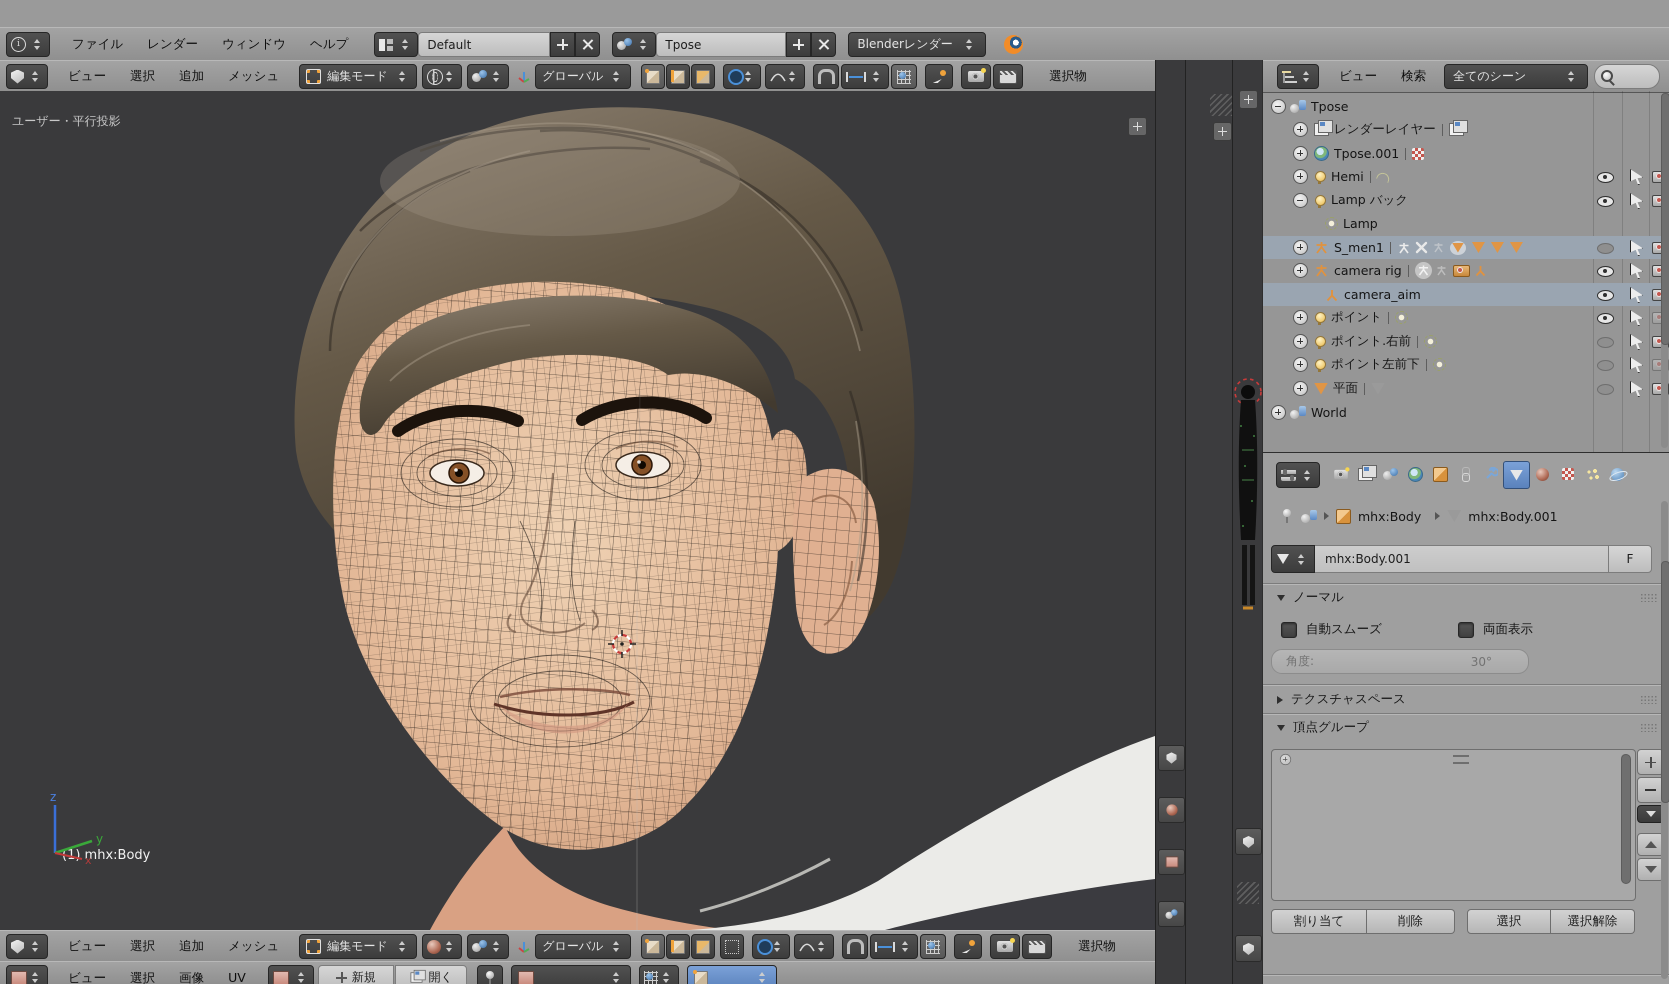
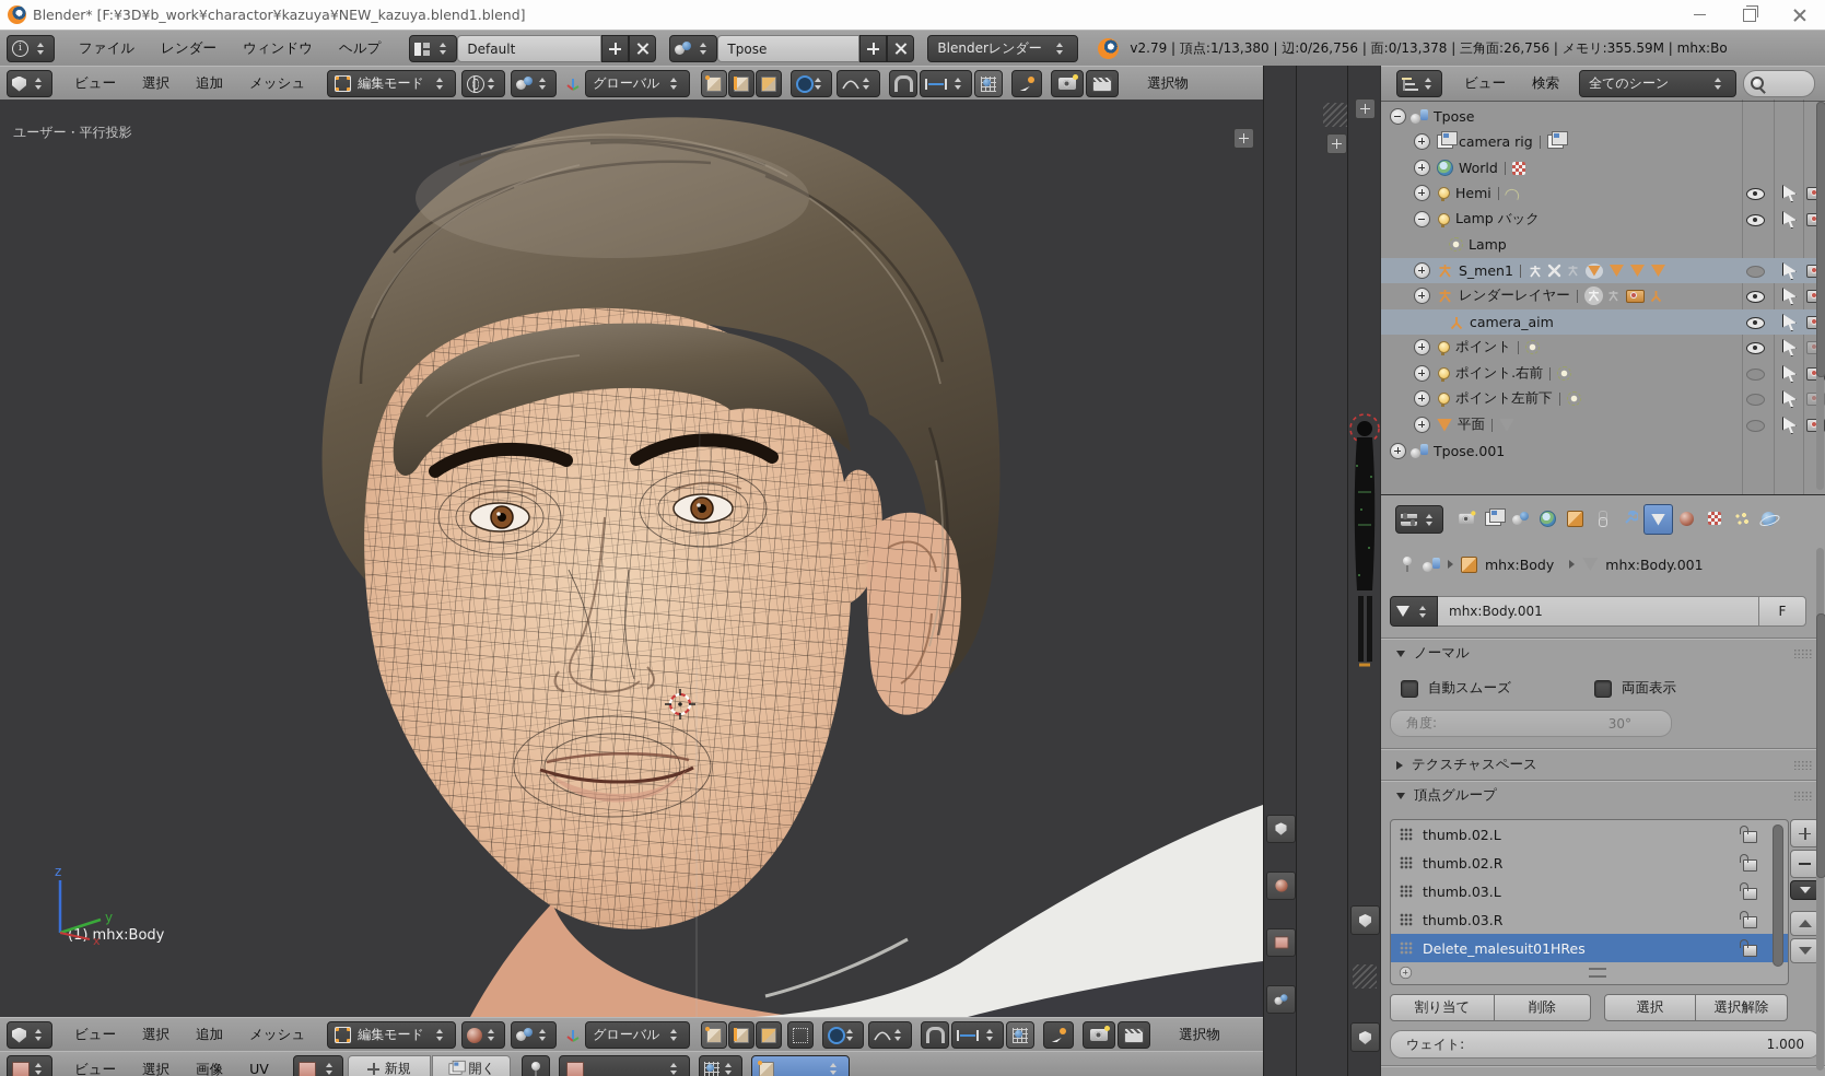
+ Blender* [F:¥3D¥b_work¥charactor¥kazuya¥NEW_kazuya.blend1.blend]
  i
  ファイル
  レンダー
  ウィンドウ
  ヘルプ
  Default
  Tpose
  Blenderレンダー
+ v2.79 | 頂点:1/13,380 | 辺:0/26,756 | 面:0/13,378 | 三角面:26,756 | メモリ:355.59M | mhx:Bo
  ビュー
  選択
  追加
  メッシュ
  編集モード
  グローバル
  選択物
  ユーザー・平行投影
  1) mhx:Body
  z
  y
  x
  ビュー
  選択
  追加
  メッシュ
  編集モード
  グローバル
  選択物
  ビュー
  選択
  画像
  UV
  新規
  開く
  ビュー
  検索
  全てのシーン
  Tpose
- レンダーレイヤー
+ camera rig
- Tpose.001
+ World
  Hemi
  Lamp バック
  Lamp
  S_men1
- camera rig
+ レンダーレイヤー
  camera_aim
  ポイント
  ポイント.右前
  ポイント左前下
  平面
- World
+ Tpose.001
  mhx:Body
  mhx:Body.001
  mhx:Body.001
  F
  ノーマル
  自動スムーズ
  両面表示
  角度:
  30°
  テクスチャスペース
  頂点グループ
+ thumb.02.L
+ thumb.02.R
+ thumb.03.L
+ thumb.03.R
+ Delete_malesuit01HRes
  割り当て
  削除
  選択
  選択解除
+ ウェイト:
+ 1.000
